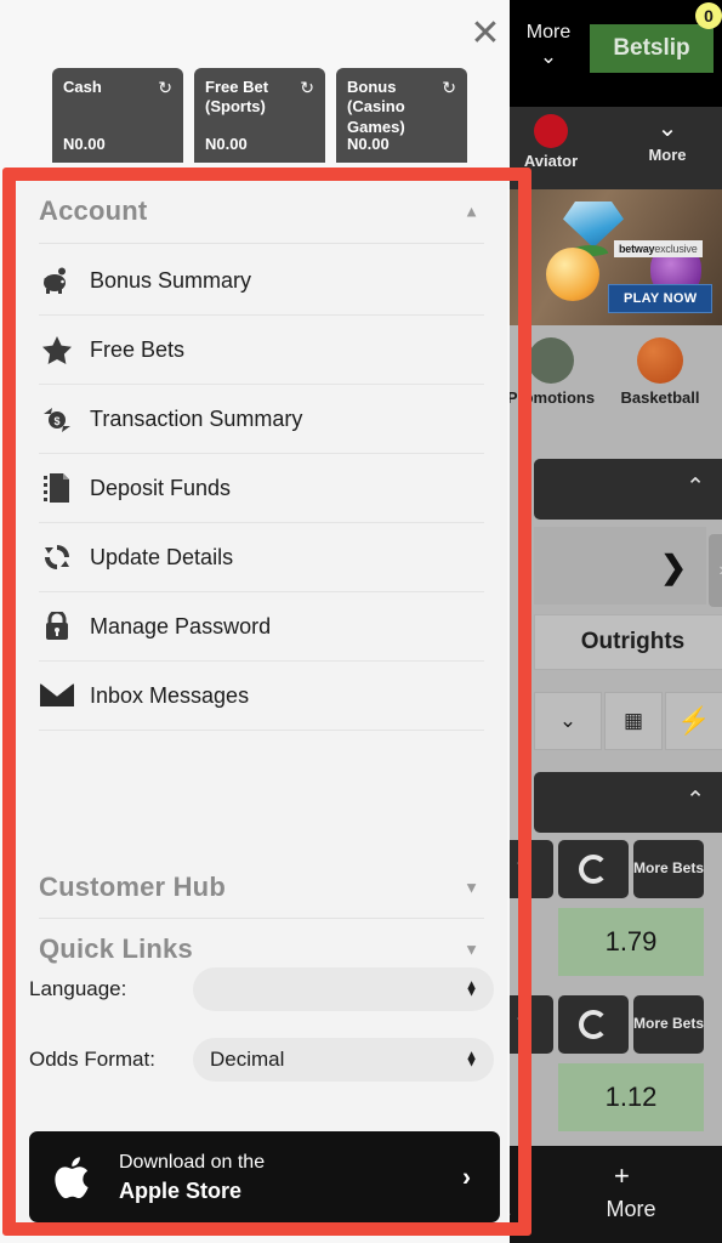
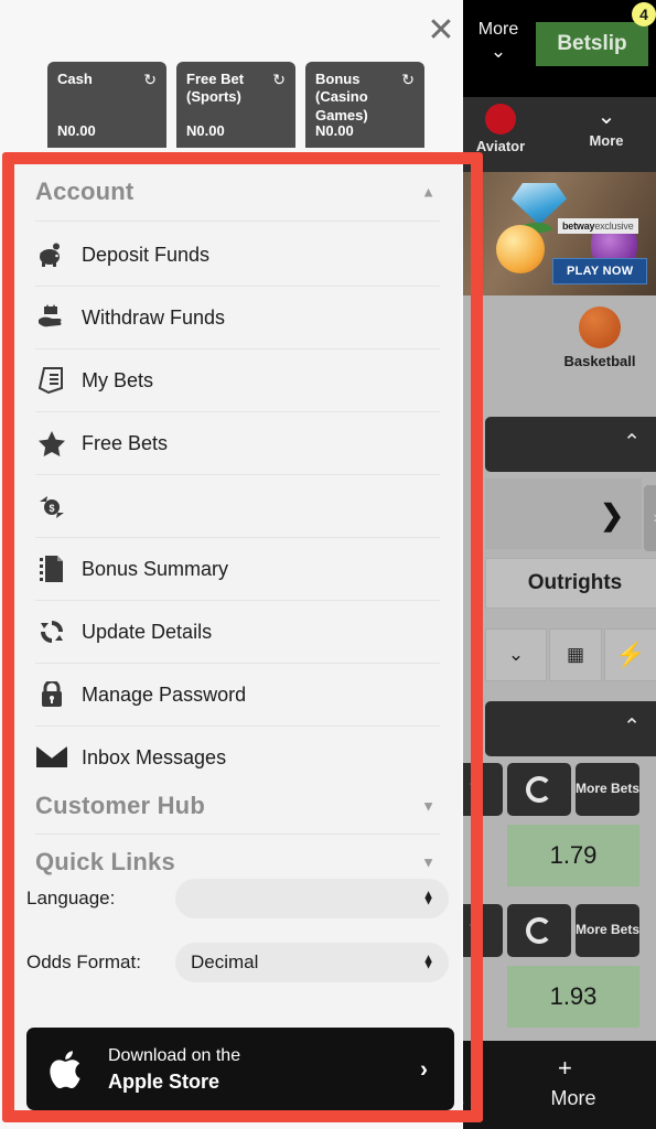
  More
  ⌄
  Betslip
- 0
+ 4
  Aviator
  ⌄
  More
  betwayexclusive
  PLAY NOW
- Promotions
  Basketball
  ⌃
  ❯
  Outrights
  ⌄
  ▦
  ⚡
  ⌃
  ?
  More Bets
  1.79
  ?
  More Bets
- 1.12
+ 1.93
  +
  More
  ✕
  Cash
  ↻
  N0.00
  Free Bet (Sports)
  ↻
  N0.00
  Bonus (Casino Games)
  ↻
  N0.00
  Account
  ▲
- Bonus Summary
+ Deposit Funds
+ Withdraw Funds
+ My Bets
  Free Bets
  $
- Transaction Summary
- Deposit Funds
+ Bonus Summary
  Update Details
  Manage Password
  Inbox Messages
  Customer Hub
  ▼
  Quick Links
  ▼
  Language:
  ▲
  ▼
  Odds Format:
  Decimal
  ▲
  ▼
  Download on the
  Apple Store
  ›
